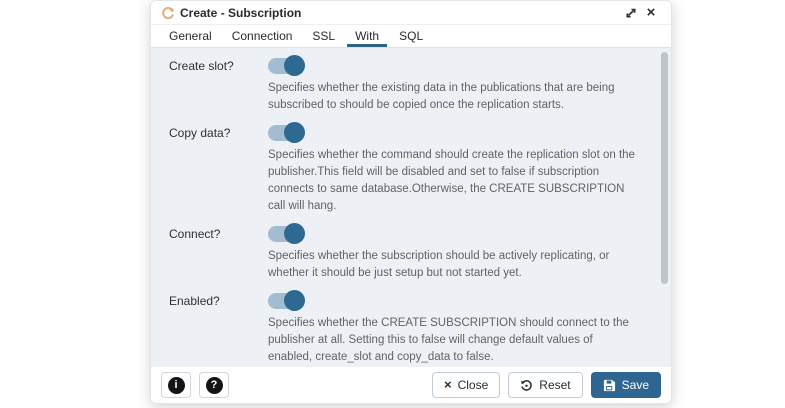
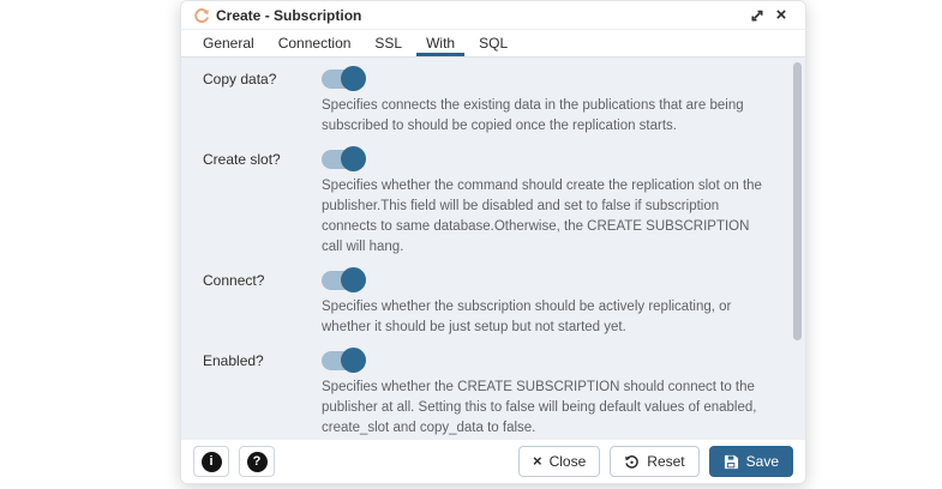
  Create - Subscription
  ×
  General
  Connection
  SSL
  With
  SQL
- Create slot?
+ Copy data?
- Specifies whether the existing data in the publications that are being subscribed to should be copied once the replication starts.
+ Specifies connects the existing data in the publications that are being subscribed to should be copied once the replication starts.
- Copy data?
+ Create slot?
  Specifies whether the command should create the replication slot on the publisher.This field will be disabled and set to false if subscription connects to same database.Otherwise, the CREATE SUBSCRIPTION call will hang.
  Connect?
  Specifies whether the subscription should be actively replicating, or whether it should be just setup but not started yet.
  Enabled?
- Specifies whether the CREATE SUBSCRIPTION should connect to the publisher at all. Setting this to false will change default values of enabled, create_slot and copy_data to false.
+ Specifies whether the CREATE SUBSCRIPTION should connect to the publisher at all. Setting this to false will being default values of enabled, create_slot and copy_data to false.
  i
  ?
  ×
  Close
  Reset
  Save
